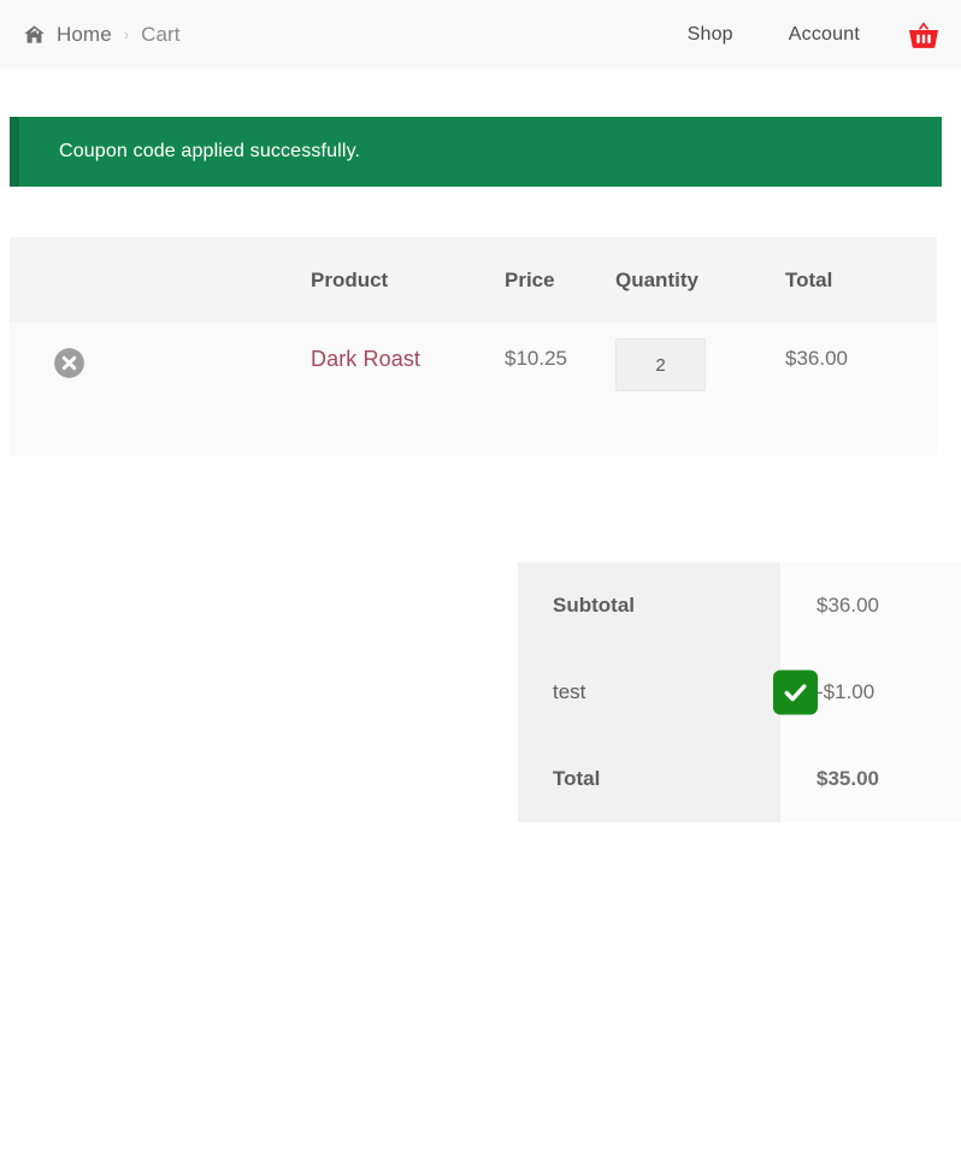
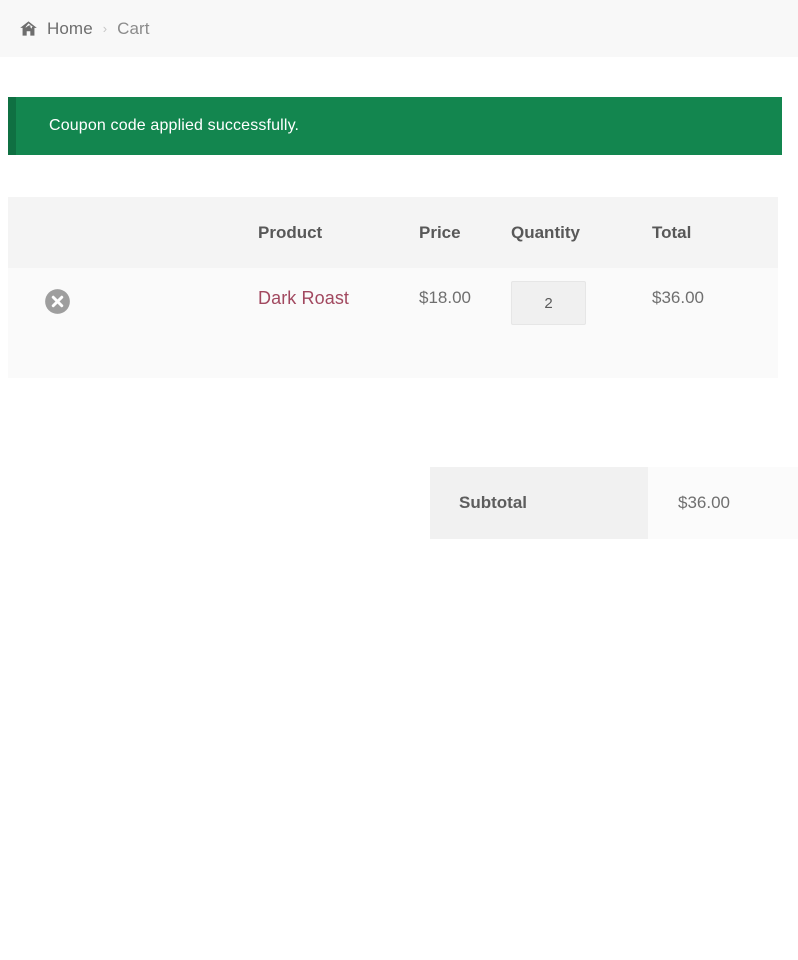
  Home
  ›
  Cart
- Shop
- Account
  Coupon code applied successfully.
  	Product	Price	Quantity	Total
- 	Dark Roast	$10.25	2	$36.00
+ 	Dark Roast	$18.00	2	$36.00
  Subtotal	$36.00
- test	-$1.00
- Total	$35.00
